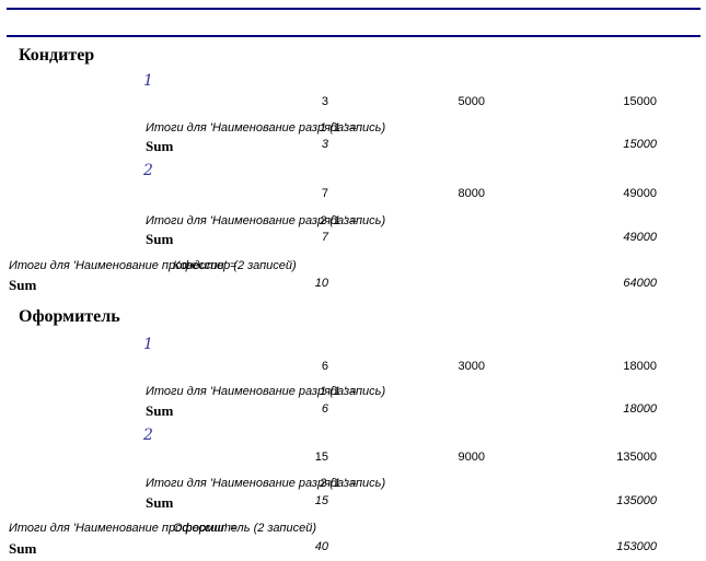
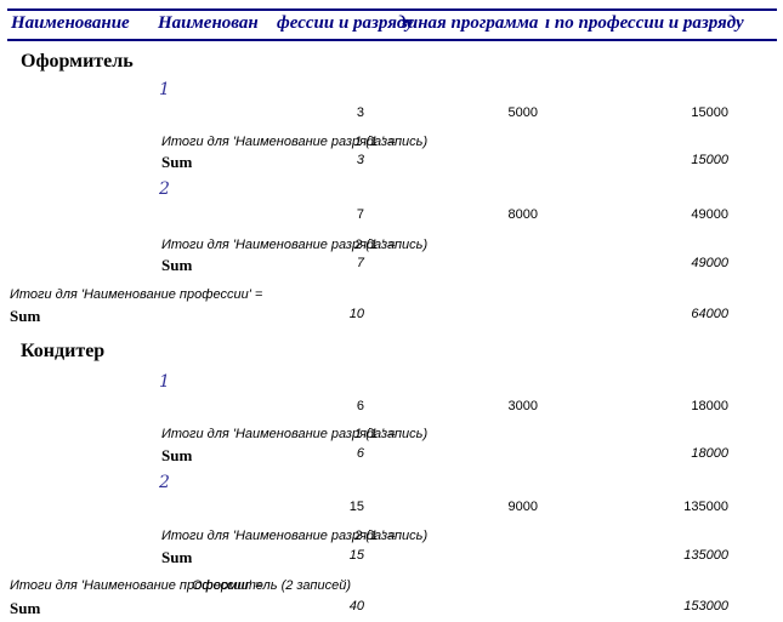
+ Наименование
+ Наименован
+ фессии и разряду
+ зиная программа
+ ı по профессии и разряду
- Кондитер
+ Оформитель
  1
  3
  5000
  15000
  Итоги для 'Наименование разряда' =
  1 (1 запись)
  Sum
  3
  15000
  2
  7
  8000
  49000
  Итоги для 'Наименование разряда' =
  2 (1 запись)
  Sum
  7
  49000
  Итоги для 'Наименование профессии' =
- Кондитер (2 записей)
  Sum
  10
  64000
- Оформитель
+ Кондитер
  1
  6
  3000
  18000
  Итоги для 'Наименование разряда' =
  1 (1 запись)
  Sum
  6
  18000
  2
  15
  9000
  135000
  Итоги для 'Наименование разряда' =
  2 (1 запись)
  Sum
  15
  135000
  Итоги для 'Наименование профессии' =
  Оформитель (2 записей)
  Sum
  40
  153000
